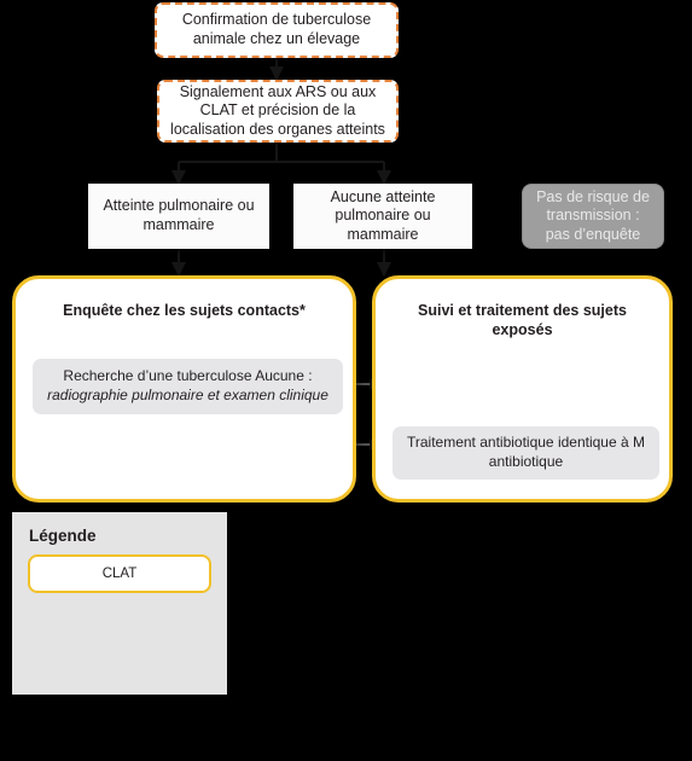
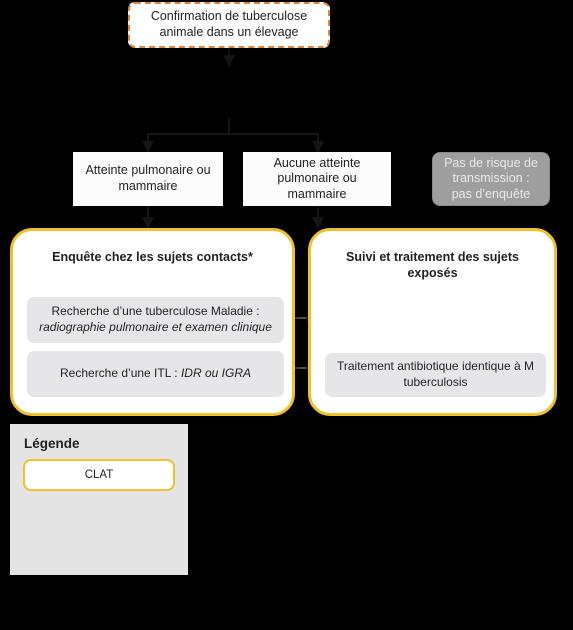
- Confirmation de tuberculose animale chez un élevage
+ Confirmation de tuberculose animale dans un élevage
- Signalement aux ARS ou aux CLAT et précision de la localisation des organes atteints
  Atteinte pulmonaire ou mammaire
  Aucune atteinte pulmonaire ou mammaire
  Pas de risque de transmission : pas d’enquête
  Enquête chez les sujets contacts*
- Recherche d’une tuberculose Aucune :
+ Recherche d’une tuberculose Maladie :
  radiographie pulmonaire et examen clinique
+ Recherche d’une ITL : IDR ou IGRA
  Suivi et traitement des sujets exposés
- Traitement antibiotique identique à M antibiotique
+ Traitement antibiotique identique à M tuberculosis
  Légende
  CLAT
